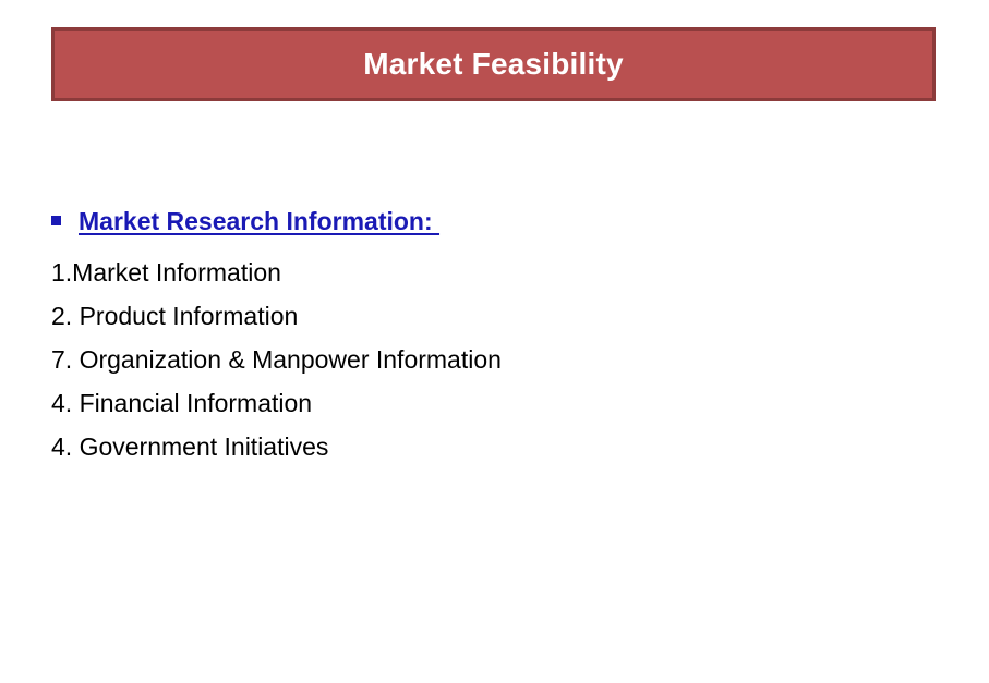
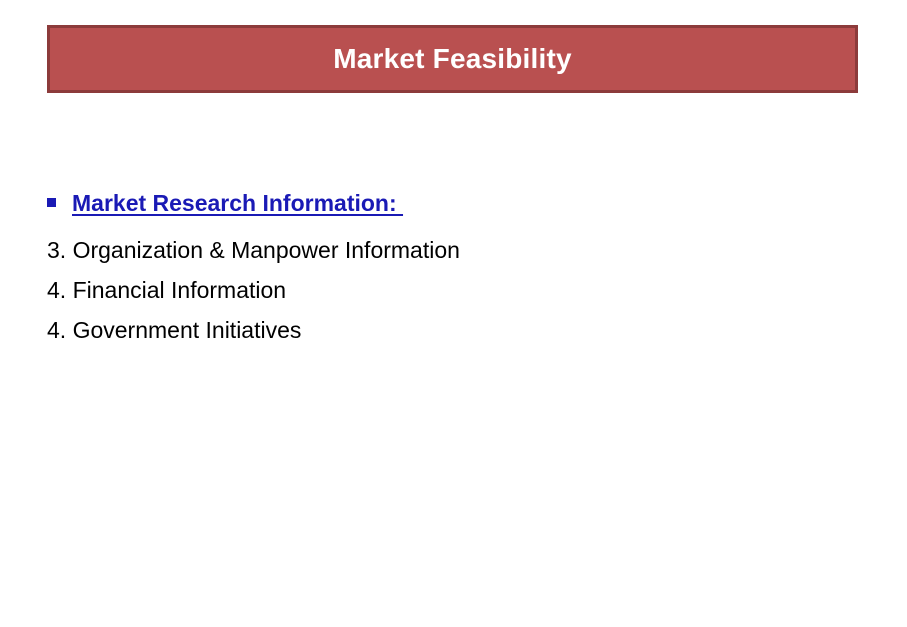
  Market Feasibility
  Market Research Information:
- 1.Market Information
- 2. Product Information
- 7. Organization & Manpower Information
+ 3. Organization & Manpower Information
  4. Financial Information
  4. Government Initiatives
